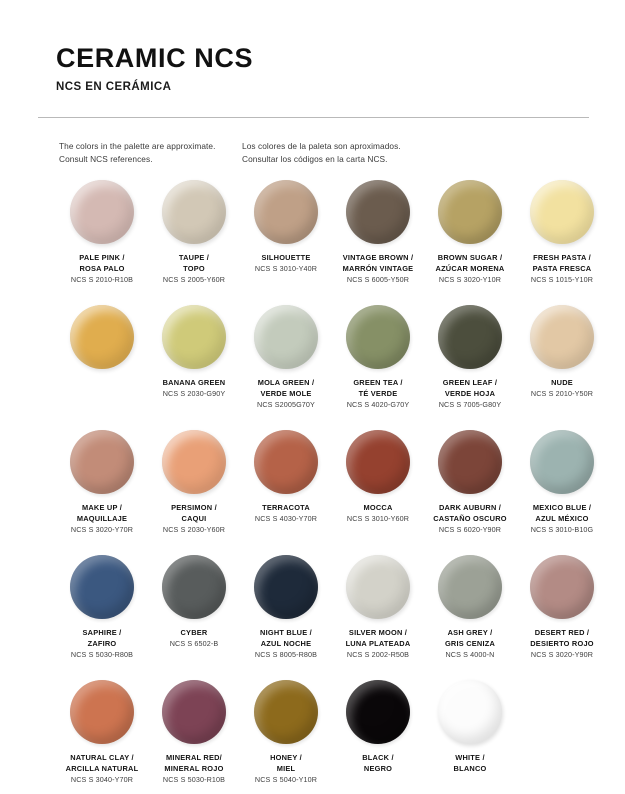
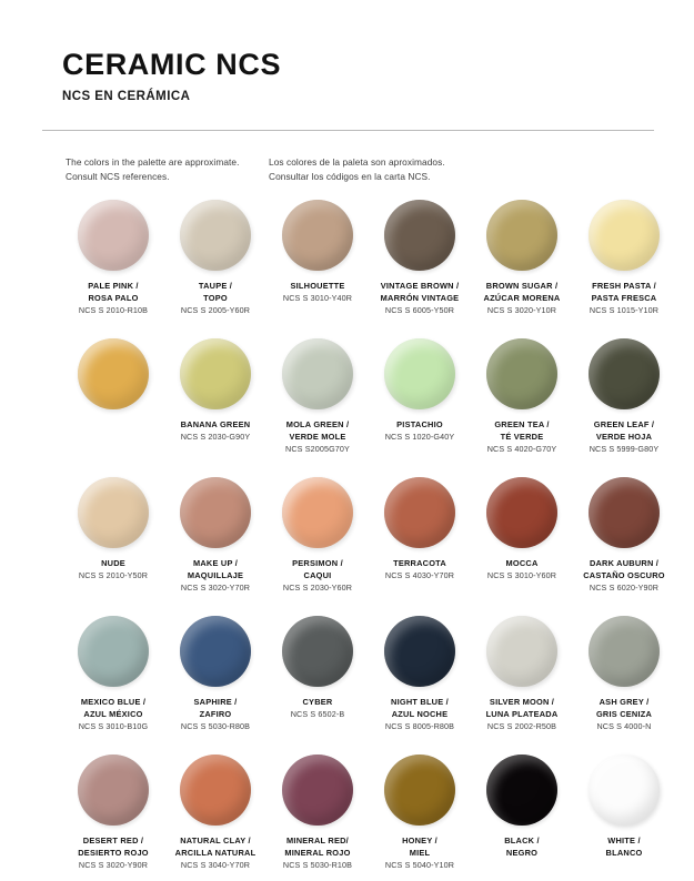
  CERAMIC NCS
  NCS EN CERÁMICA
  The colors in the palette are approximate.
  Consult NCS references.
  Los colores de la paleta son aproximados.
  Consultar los códigos en la carta NCS.
  PALE PINK /
  ROSA PALO
  NCS S 2010-R10B
  TAUPE /
  TOPO
  NCS S 2005-Y60R
  SILHOUETTE
  NCS S 3010-Y40R
  VINTAGE BROWN /
  MARRÓN VINTAGE
  NCS S 6005-Y50R
  BROWN SUGAR /
  AZÚCAR MORENA
  NCS S 3020-Y10R
  FRESH PASTA /
  PASTA FRESCA
  NCS S 1015-Y10R
  BANANA GREEN
  NCS S 2030-G90Y
  MOLA GREEN /
  VERDE MOLE
  NCS S2005G70Y
+ PISTACHIO
+ NCS S 1020-G40Y
  GREEN TEA /
  TÉ VERDE
  NCS S 4020-G70Y
  GREEN LEAF /
  VERDE HOJA
- NCS S 7005-G80Y
+ NCS S 5999-G80Y
  NUDE
  NCS S 2010-Y50R
  MAKE UP /
  MAQUILLAJE
  NCS S 3020-Y70R
  PERSIMON /
  CAQUI
  NCS S 2030-Y60R
  TERRACOTA
  NCS S 4030-Y70R
  MOCCA
  NCS S 3010-Y60R
  DARK AUBURN /
  CASTAÑO OSCURO
  NCS S 6020-Y90R
  MEXICO BLUE /
  AZUL MÉXICO
  NCS S 3010-B10G
  SAPHIRE /
  ZAFIRO
  NCS S 5030-R80B
  CYBER
  NCS S 6502-B
  NIGHT BLUE /
  AZUL NOCHE
  NCS S 8005-R80B
  SILVER MOON /
  LUNA PLATEADA
  NCS S 2002-R50B
  ASH GREY /
  GRIS CENIZA
  NCS S 4000-N
  DESERT RED /
  DESIERTO ROJO
  NCS S 3020-Y90R
  NATURAL CLAY /
  ARCILLA NATURAL
  NCS S 3040-Y70R
  MINERAL RED/
  MINERAL ROJO
  NCS S 5030-R10B
  HONEY /
  MIEL
  NCS S 5040-Y10R
  BLACK /
  NEGRO
  WHITE /
  BLANCO
